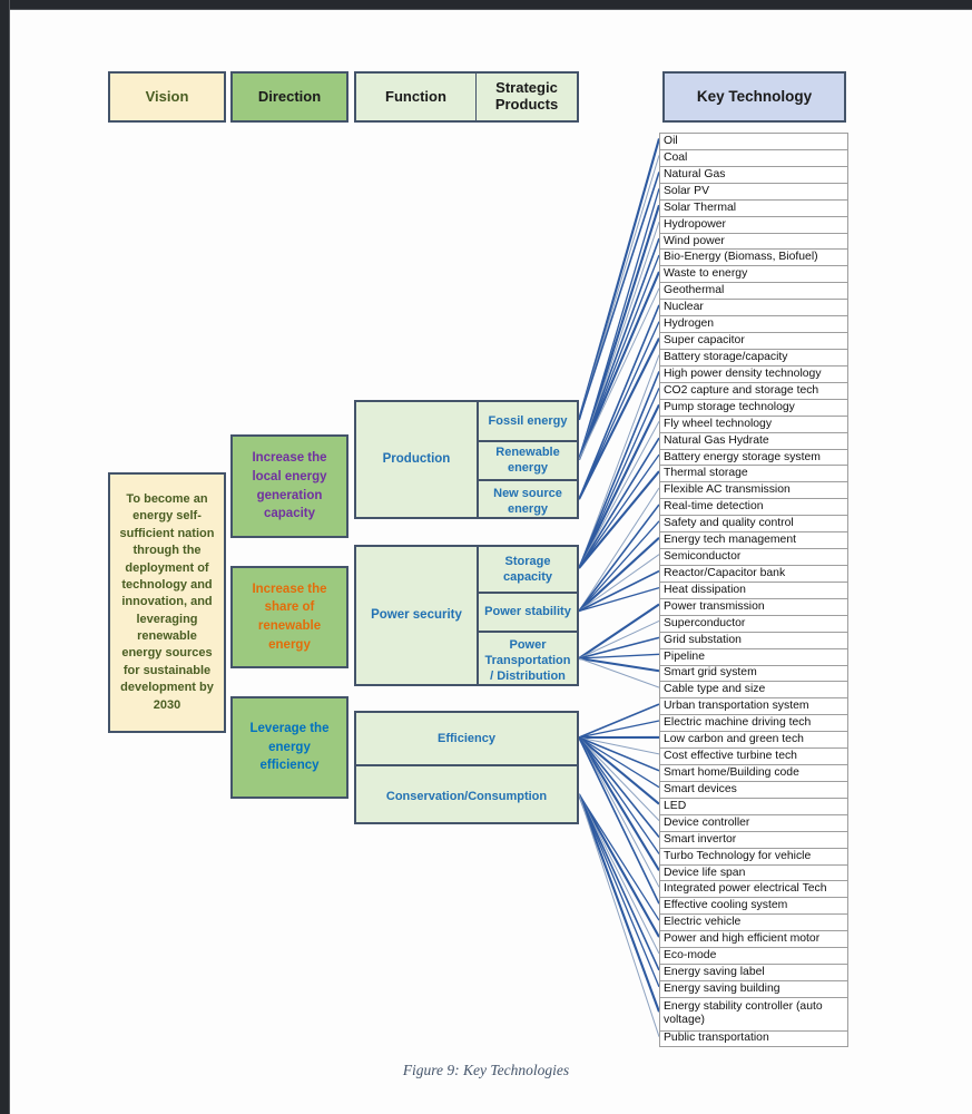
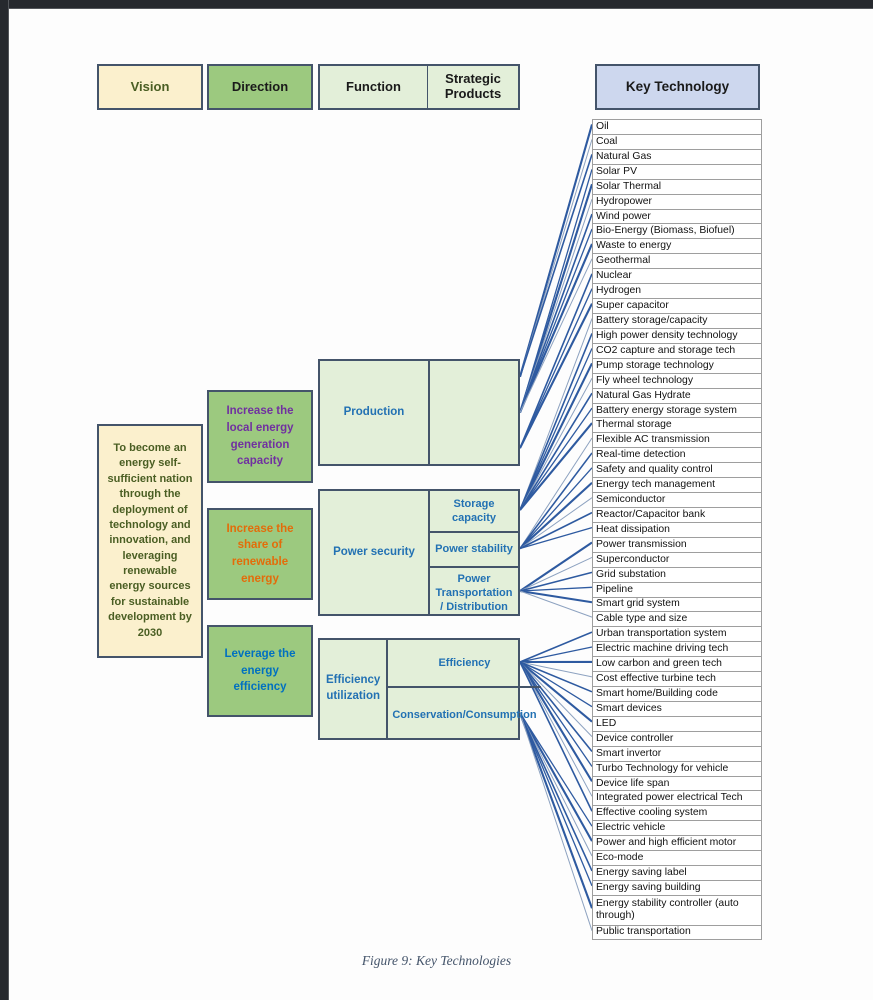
  Vision
  Direction
  Function
  Strategic Products
  Key Technology
  To become an energy self-sufficient nation through the deployment of technology and innovation, and leveraging renewable energy sources for sustainable development by 2030
  Increase the local energy generation capacity
  Increase the share of renewable energy
  Leverage the energy efficiency
  Production
- Fossil energy
- Renewable energy
- New source energy
  Power security
  Storage capacity
  Power stability
  Power Transportation / Distribution
+ Efficiency utilization
  Efficiency
  Conservation/Consumption
  Oil
  Coal
  Natural Gas
  Solar PV
  Solar Thermal
  Hydropower
  Wind power
  Bio-Energy (Biomass, Biofuel)
  Waste to energy
  Geothermal
  Nuclear
  Hydrogen
  Super capacitor
  Battery storage/capacity
  High power density technology
  CO2 capture and storage tech
  Pump storage technology
  Fly wheel technology
  Natural Gas Hydrate
  Battery energy storage system
  Thermal storage
  Flexible AC transmission
  Real-time detection
  Safety and quality control
  Energy tech management
  Semiconductor
  Reactor/Capacitor bank
  Heat dissipation
  Power transmission
  Superconductor
  Grid substation
  Pipeline
  Smart grid system
  Cable type and size
  Urban transportation system
  Electric machine driving tech
  Low carbon and green tech
  Cost effective turbine tech
  Smart home/Building code
  Smart devices
  LED
  Device controller
  Smart invertor
  Turbo Technology for vehicle
  Device life span
  Integrated power electrical Tech
  Effective cooling system
  Electric vehicle
  Power and high efficient motor
  Eco-mode
  Energy saving label
  Energy saving building
- Energy stability controller (auto voltage)
+ Energy stability controller (auto through)
  Public transportation
  Figure 9: Key Technologies
